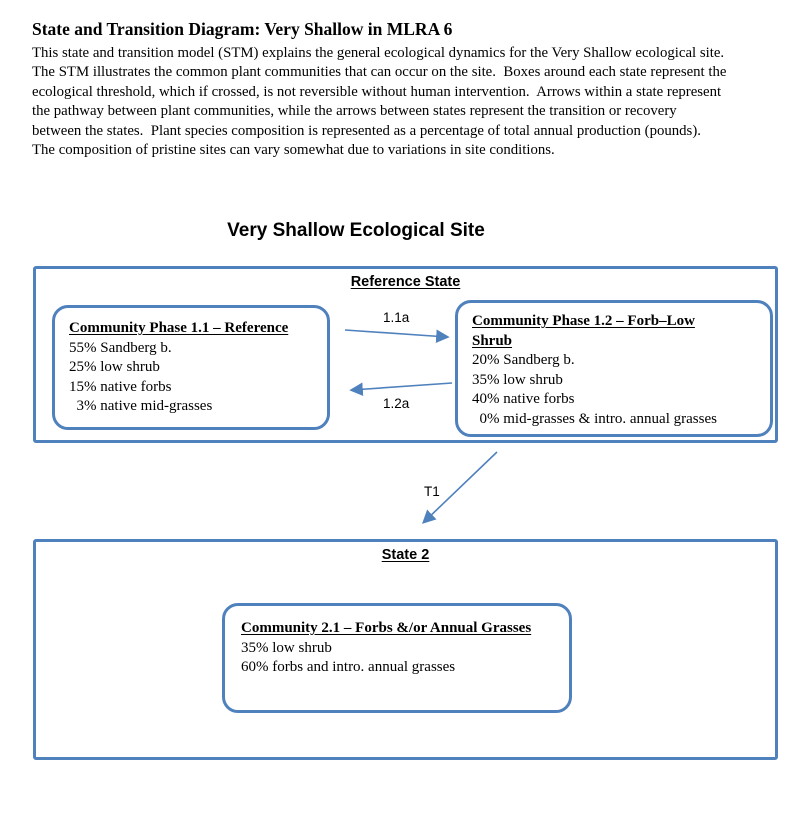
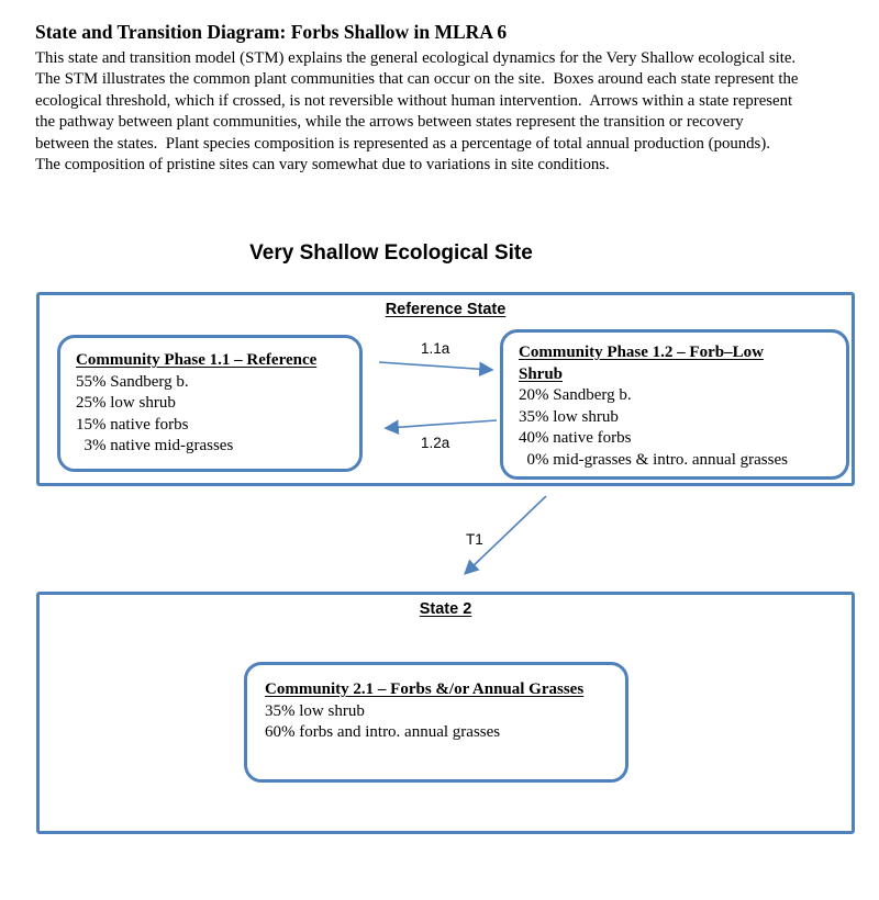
- State and Transition Diagram: Very Shallow in MLRA 6
+ State and Transition Diagram: Forbs Shallow in MLRA 6
  This state and transition model (STM) explains the general ecological dynamics for the Very Shallow ecological site. The STM illustrates the common plant communities that can occur on the site. Boxes around each state represent the ecological threshold, which if crossed, is not reversible without human intervention. Arrows within a state represent the pathway between plant communities, while the arrows between states represent the transition or recovery between the states. Plant species composition is represented as a percentage of total annual production (pounds). The composition of pristine sites can vary somewhat due to variations in site conditions.
  Very Shallow Ecological Site
  Reference State
  Community Phase 1.1 – Reference
  55% Sandberg b.
  25% low shrub
  15% native forbs
  3% native mid-grasses
  Community Phase 1.2 – Forb–Low Shrub
  20% Sandberg b.
  35% low shrub
  40% native forbs
  0% mid-grasses & intro. annual grasses
  State 2
  Community 2.1 – Forbs &/or Annual Grasses
  35% low shrub
  60% forbs and intro. annual grasses
  1.1a
  1.2a
  T1
